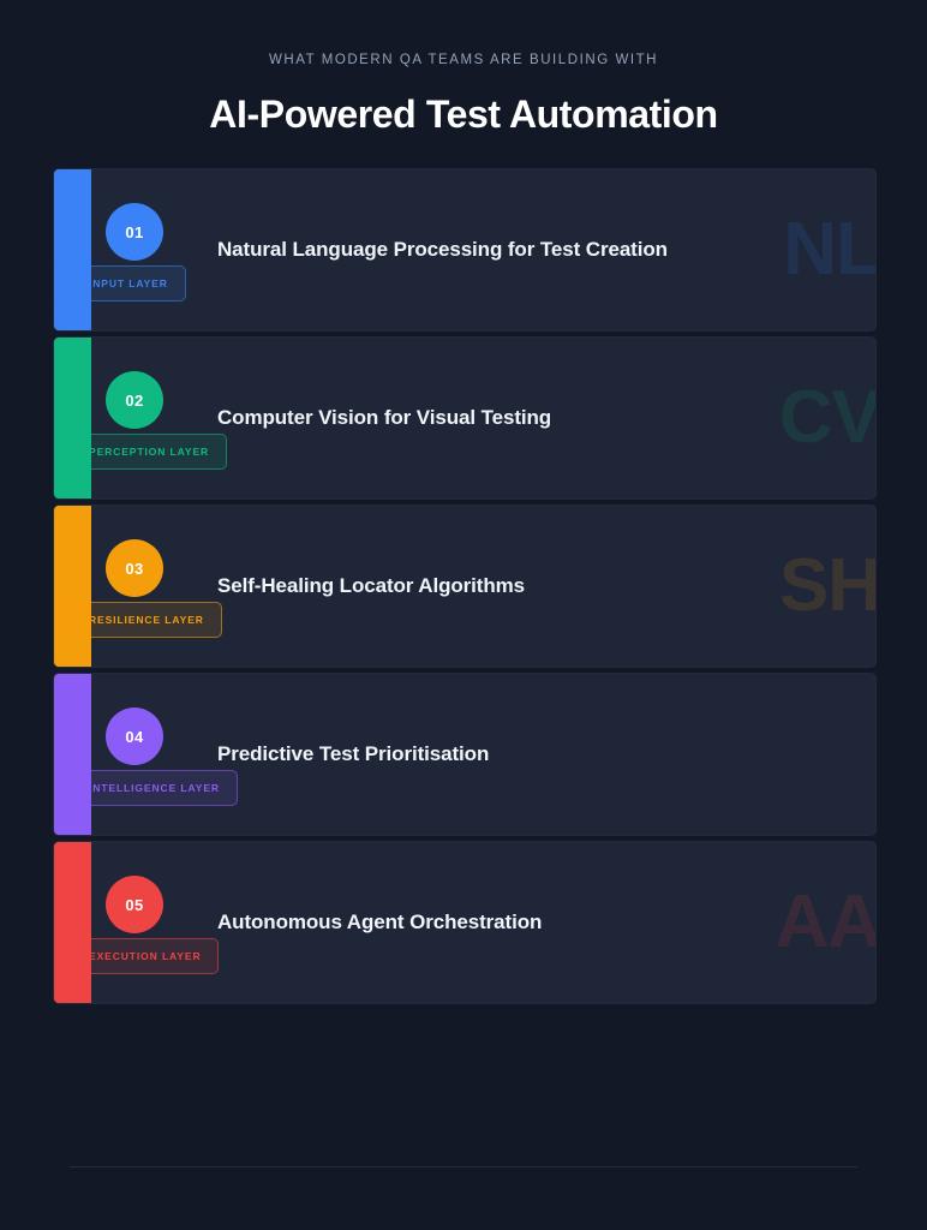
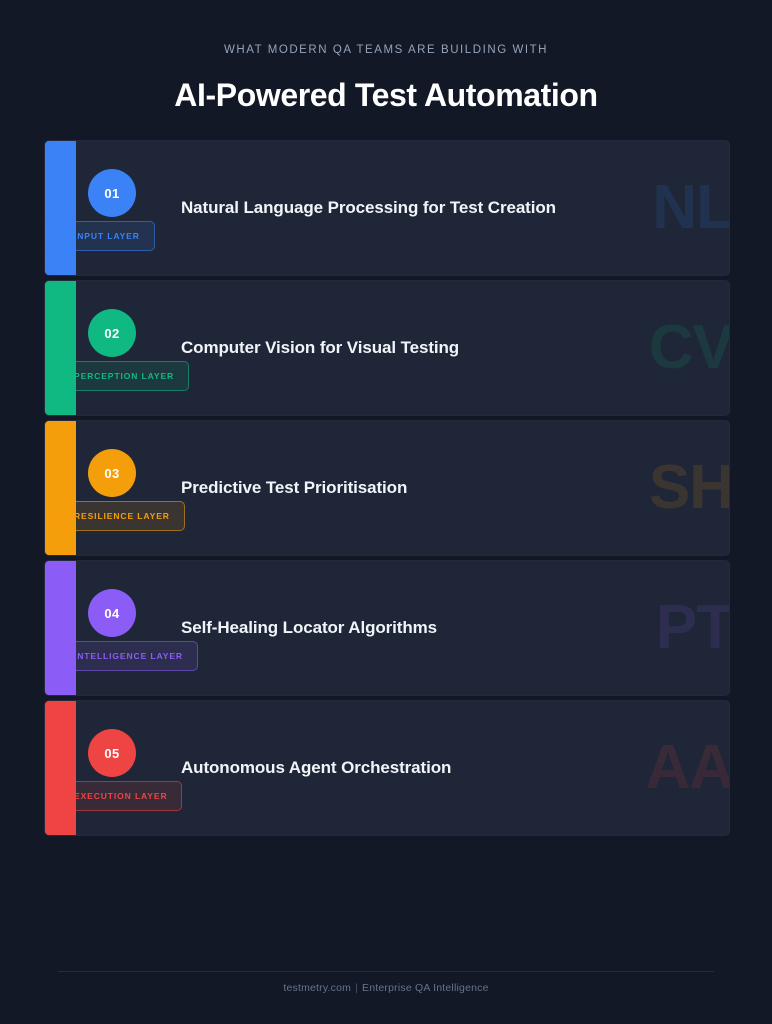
  WHAT MODERN QA TEAMS ARE BUILDING WITH
  AI-Powered Test Automation
  NL
  INPUT LAYER
  01
  Natural Language Processing for Test Creation
  CV
  PERCEPTION LAYER
  02
  Computer Vision for Visual Testing
  SH
  RESILIENCE LAYER
  03
- Self-Healing Locator Algorithms
+ Predictive Test Prioritisation
+ PT
  INTELLIGENCE LAYER
  04
- Predictive Test Prioritisation
+ Self-Healing Locator Algorithms
  AA
  EXECUTION LAYER
  05
  Autonomous Agent Orchestration
+ testmetry.com | Enterprise QA Intelligence
